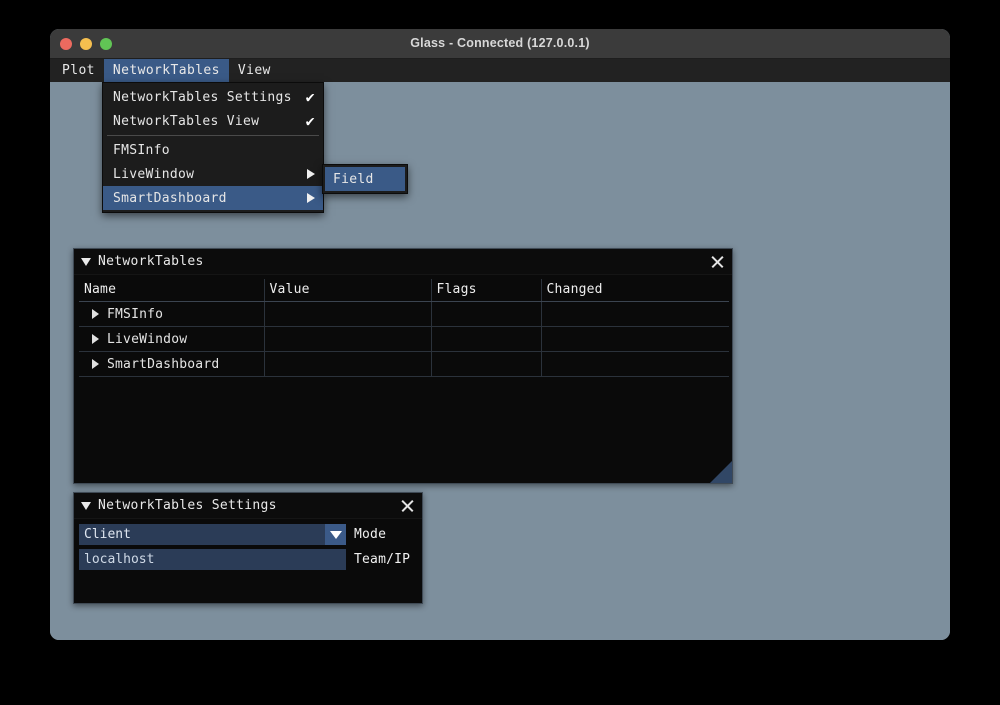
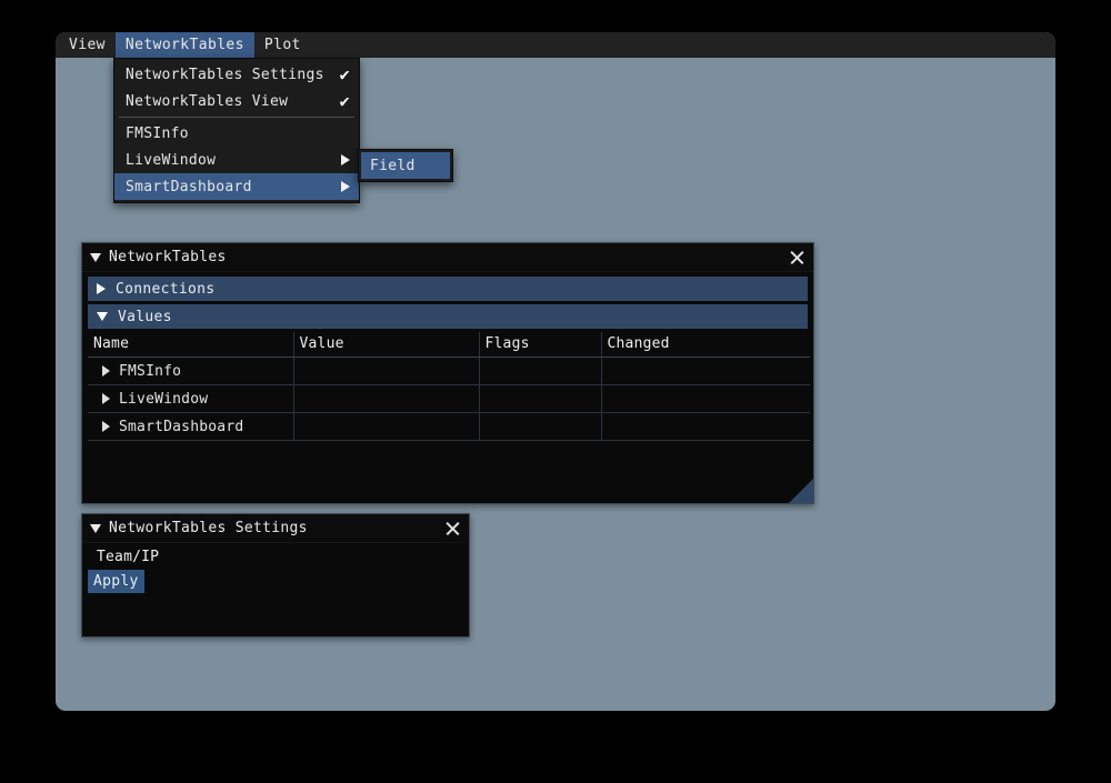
- Glass - Connected (127.0.0.1)
- Plot
+ View
  NetworkTables
- View
+ Plot
  NetworkTables Settings
  ✔
  NetworkTables View
  ✔
  FMSInfo
  LiveWindow
  SmartDashboard
  Field
  NetworkTables
+ Connections
+ Values
  Name	Value	Flags	Changed
  FMSInfo
  LiveWindow
  SmartDashboard
  NetworkTables Settings
- Client
- Mode
- localhost
  Team/IP
+ Apply
